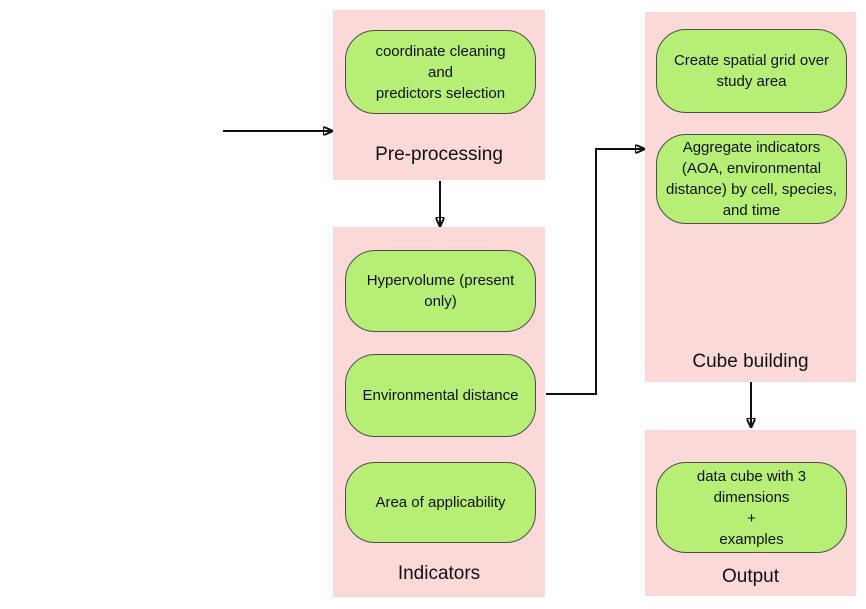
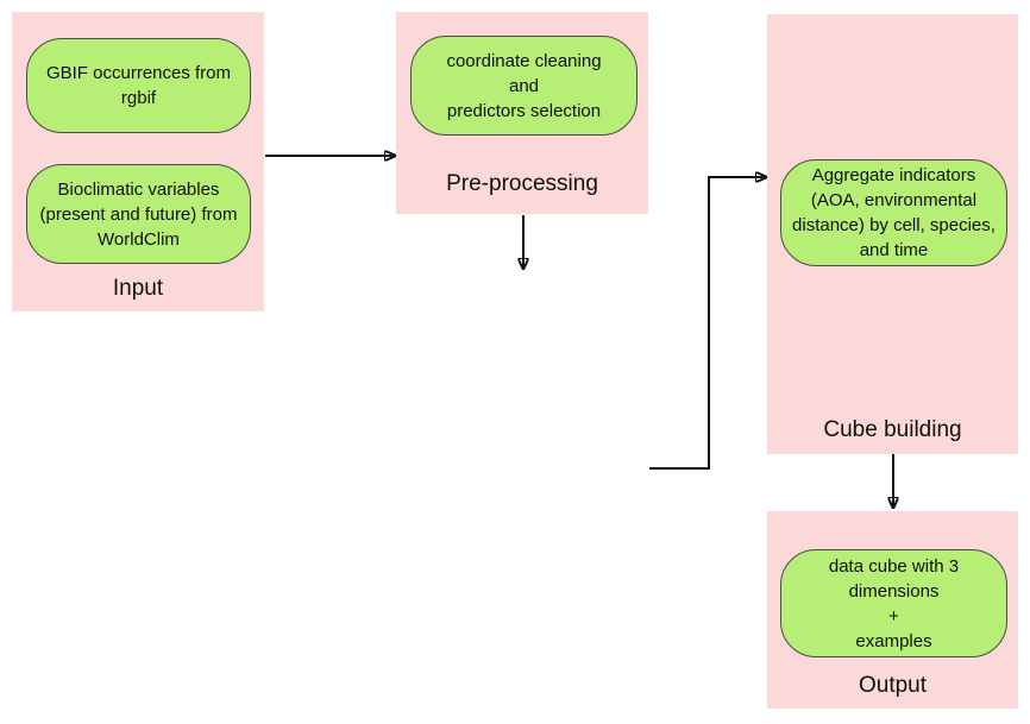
+ GBIF occurrences from
+ rgbif
+ Bioclimatic variables
+ (present and future) from
+ WorldClim
+ Input
  coordinate cleaning
  and
  predictors selection
  Pre-processing
- Hypervolume (present
- only)
- Environmental distance
- Area of applicability
- Indicators
- Create spatial grid over
- study area
  Aggregate indicators
  (AOA, environmental
  distance) by cell, species,
  and time
  Cube building
  data cube with 3
  dimensions
  +
  examples
  Output
